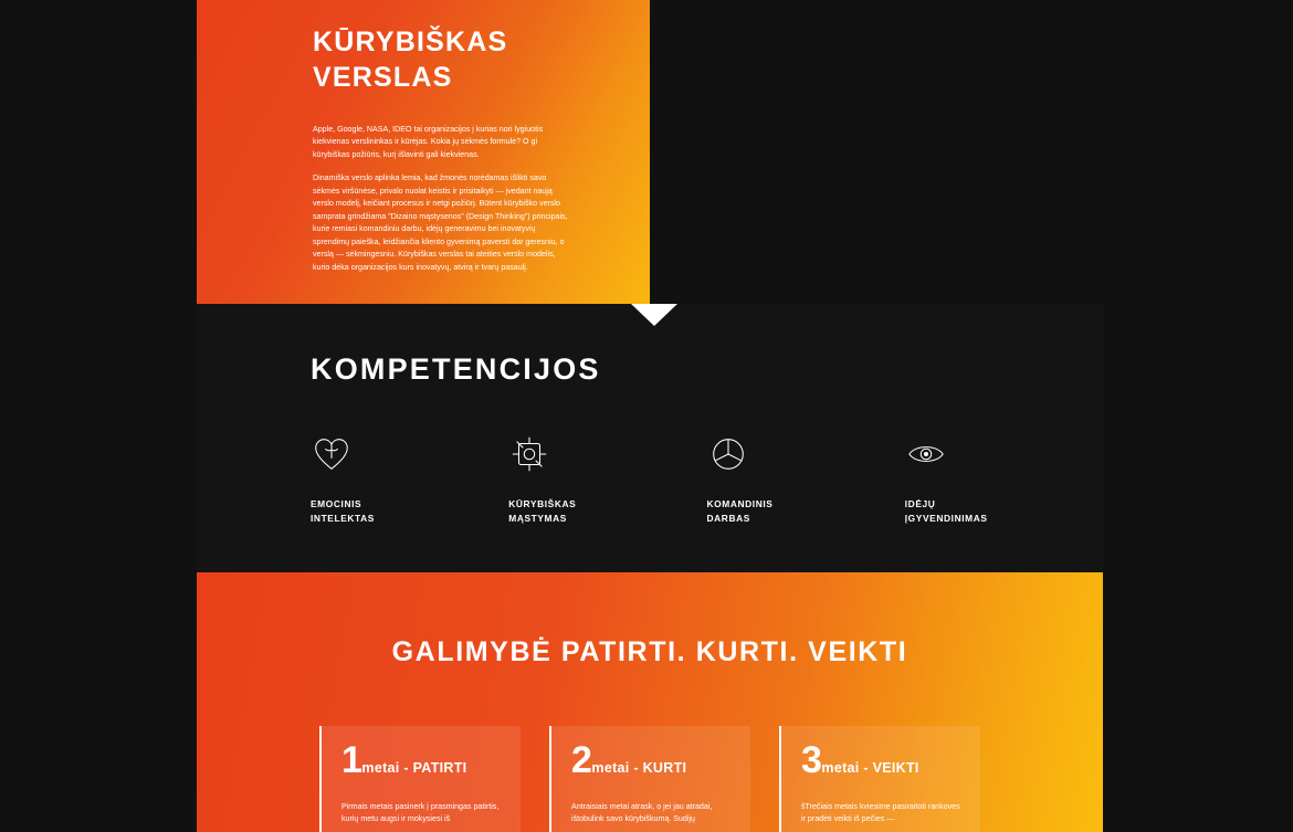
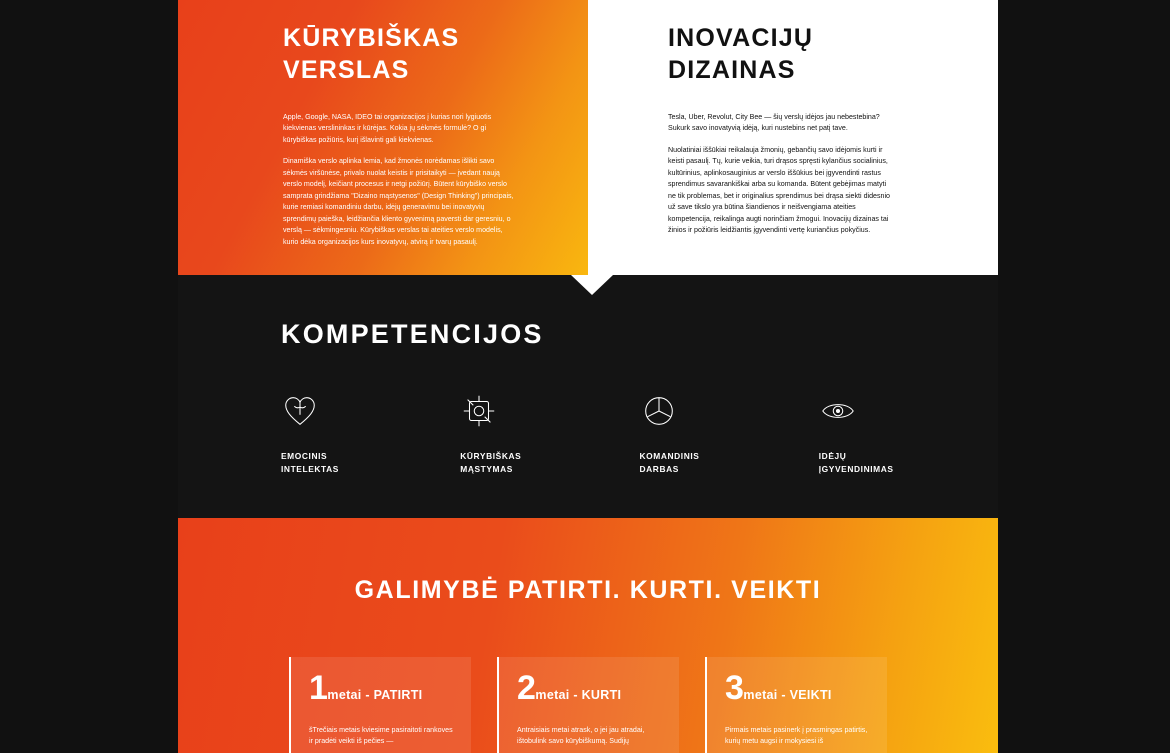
  KŪRYBIŠKAS VERSLAS
  Apple, Google, NASA, IDEO tai organizacijos į kurias nori lygiuotis kiekvienas verslininkas ir kūrėjas. Kokia jų sėkmės formulė? O gi kūrybiškas požiūris, kurį išlavinti gali kiekvienas.
  Dinamiška verslo aplinka lemia, kad žmonės norėdamas išlikti savo sėkmės viršūnėse, privalo nuolat keistis ir prisitaikyti — įvedant naują verslo modelį, keičiant procesus ir netgi požiūrį. Būtent kūrybiško verslo samprata grindžiama "Dizaino mąstysenos" (Design Thinking") principais, kurie remiasi komandiniu darbu, idėjų generavimu bei inovatyvių sprendimų paieška, leidžiančia kliento gyvenimą paversti dar geresniu, o verslą — sėkmingesniu. Kūrybiškas verslas tai ateities verslo modelis, kurio dėka organizacijos kurs inovatyvų, atvirą ir tvarų pasaulį.
+ INOVACIJŲ DIZAINAS
+ Tesla, Uber, Revolut, City Bee — šių verslų idėjos jau nebestebina? Sukurk savo inovatyvią idėją, kuri nustebins net patį tave.
+ Nuolatiniai iššūkiai reikalauja žmonių, gebančių savo idėjomis kurti ir keisti pasaulį. Tų, kurie veikia, turi drąsos spręsti kylančius socialinius, kultūrinius, aplinkosauginius ar verslo iššūkius bei įgyvendinti rastus sprendimus savarankiškai arba su komanda. Būtent gebėjimas matyti ne tik problemas, bet ir originalius sprendimus bei drąsa siekti didesnio už save tikslo yra būtina šiandienos ir neišvengiama ateities kompetencija, reikalinga augti norinčiam žmogui. Inovacijų dizainas tai žinios ir požiūris leidžiantis įgyvendinti vertę kuriančius pokyčius.
  KOMPETENCIJOS
  EMOCINIS
  INTELEKTAS
  KŪRYBIŠKAS
  MĄSTYMAS
  KOMANDINIS
  DARBAS
  IDĖJŲ
  ĮGYVENDINIMAS
  GALIMYBĖ PATIRTI. KURTI. VEIKTI
  1
  metai - PATIRTI
- Pirmais metais pasinerk į prasmingas patirtis, kurių metu augsi ir mokysiesi iš
+ šTrečiais metais kviesime pasiraitoti rankoves ir pradėti veikti iš pečies —
  2
  metai - KURTI
  Antraisiais metai atrask, o jei jau atradai, ištobulink savo kūrybiškumą. Sudijų
  3
  metai - VEIKTI
- šTrečiais metais kviesime pasiraitoti rankoves ir pradėti veikti iš pečies —
+ Pirmais metais pasinerk į prasmingas patirtis, kurių metu augsi ir mokysiesi iš
